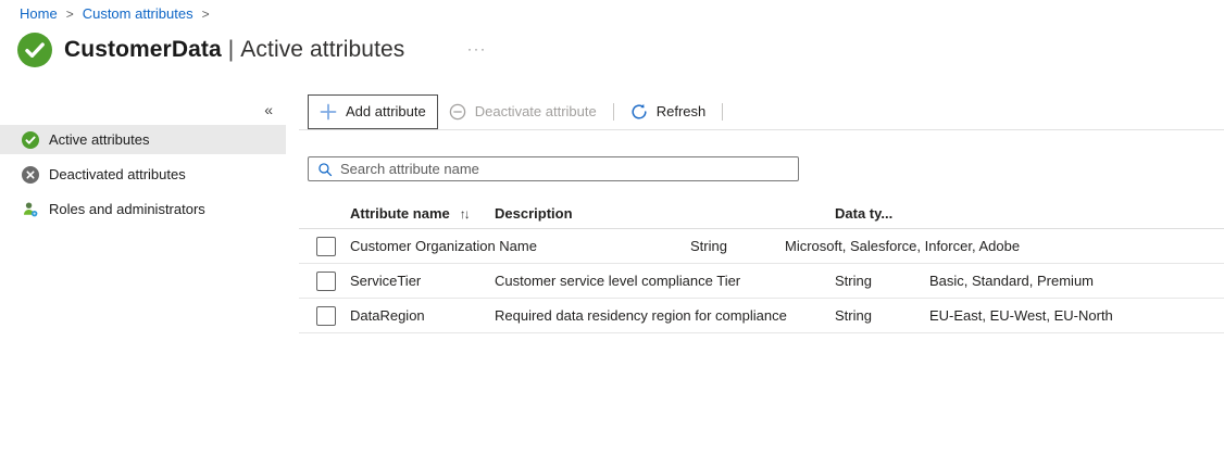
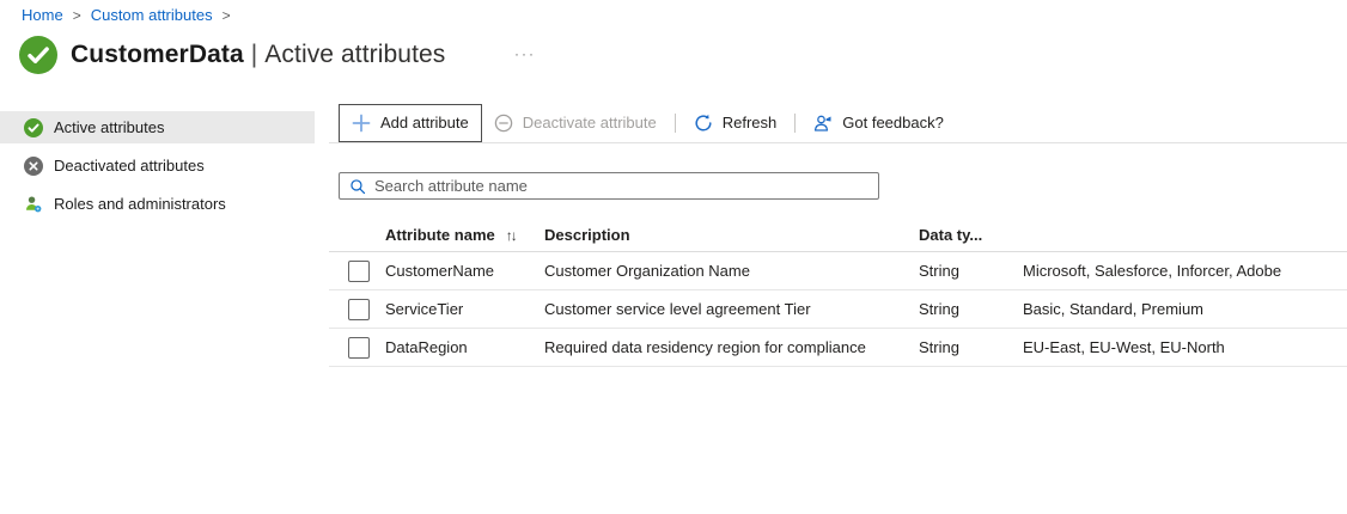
  Home
  >
  Custom attributes
  >
  CustomerData | Active attributes
  ···
- «
  Active attributes
  Deactivated attributes
  Roles and administrators
  Add attribute
  Deactivate attribute
  Refresh
+ Got feedback?
  Search attribute name
  Attribute name
  ↑↓
  Description
  Data ty...
+ CustomerName
  Customer Organization Name
  String
  Microsoft, Salesforce, Inforcer, Adobe
  ServiceTier
- Customer service level compliance Tier
+ Customer service level agreement Tier
  String
  Basic, Standard, Premium
  DataRegion
  Required data residency region for compliance
  String
  EU-East, EU-West, EU-North
